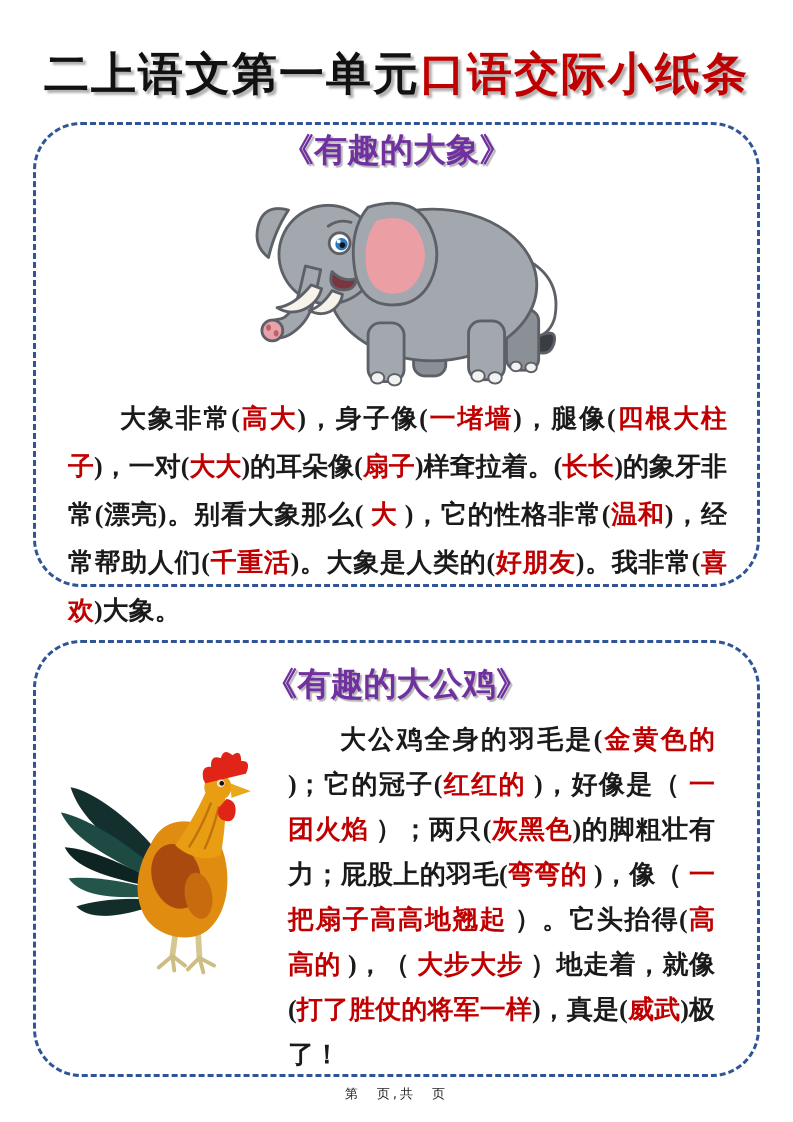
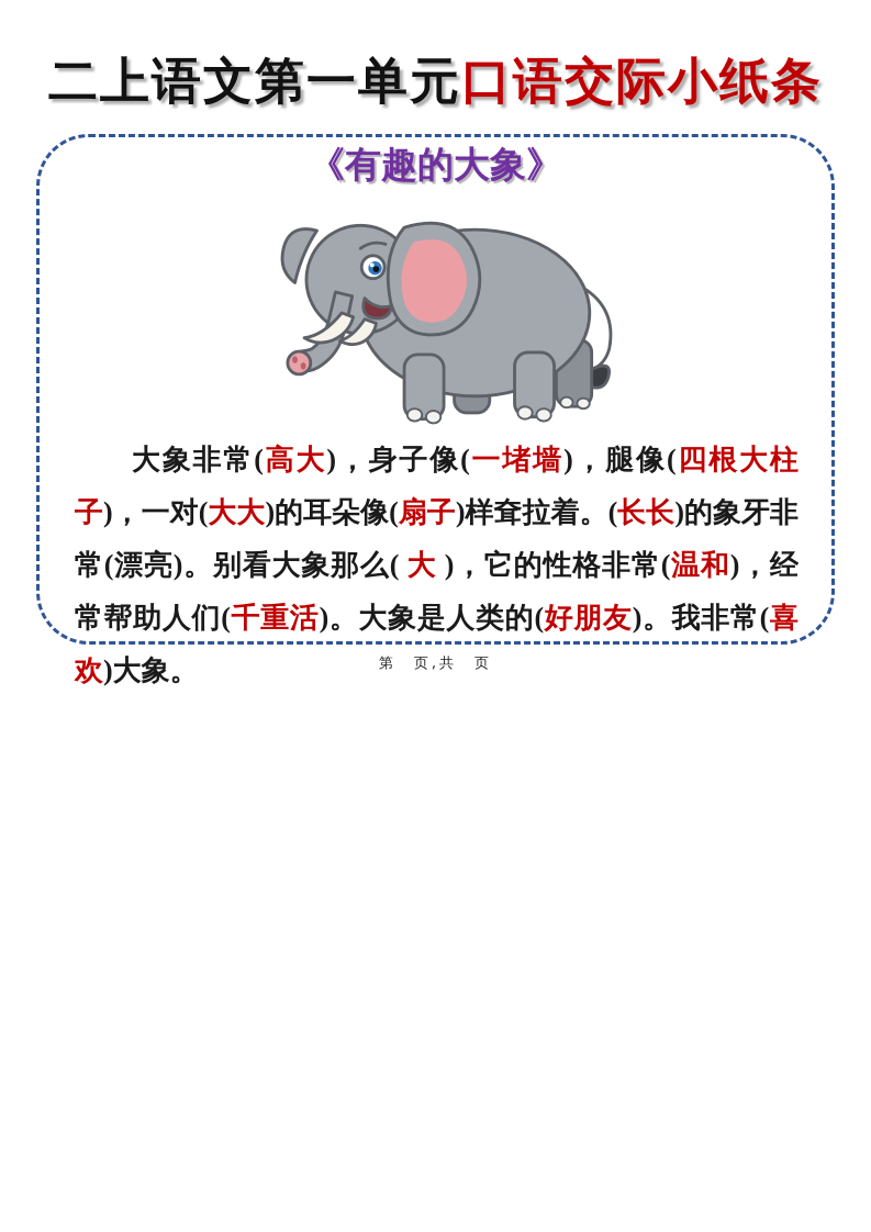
  二上语文第一单元口语交际小纸条
  《有趣的大象》
  大象非常(高大)，身子像(一堵墙)，腿像(四根大柱子)，一对(大大)的耳朵像(扇子)样耷拉着。(长长)的象牙非常(漂亮)。别看大象那么( 大 )，它的性格非常(温和)，经常帮助人们(千重活)。大象是人类的(好朋友)。我非常(喜欢)大象。
- 《有趣的大公鸡》
- 大公鸡全身的羽毛是(金黄色的 )；它的冠子(红红的 )，好像是（ 一团火焰 ）；两只(灰黑色)的脚粗壮有力；屁股上的羽毛(弯弯的 )，像（ 一把扇子高高地翘起 ）。它头抬得(高高的 )，（ 大步大步 ）地走着，就像(打了胜仗的将军一样)，真是(威武)极了！
  第 页,共 页
